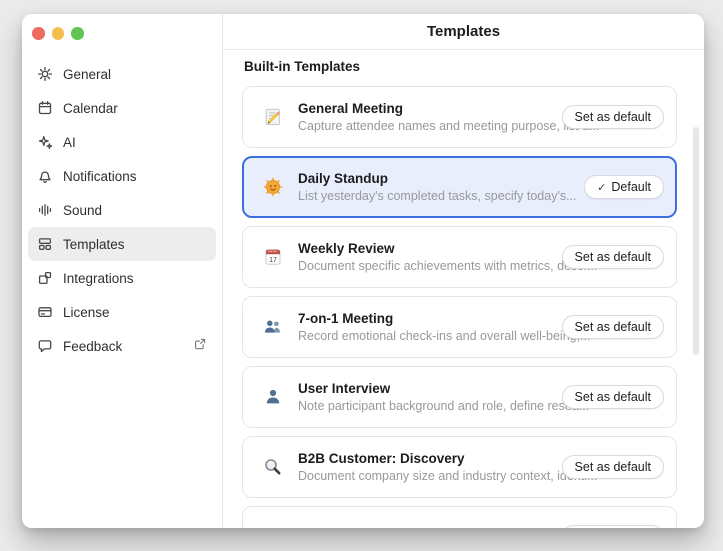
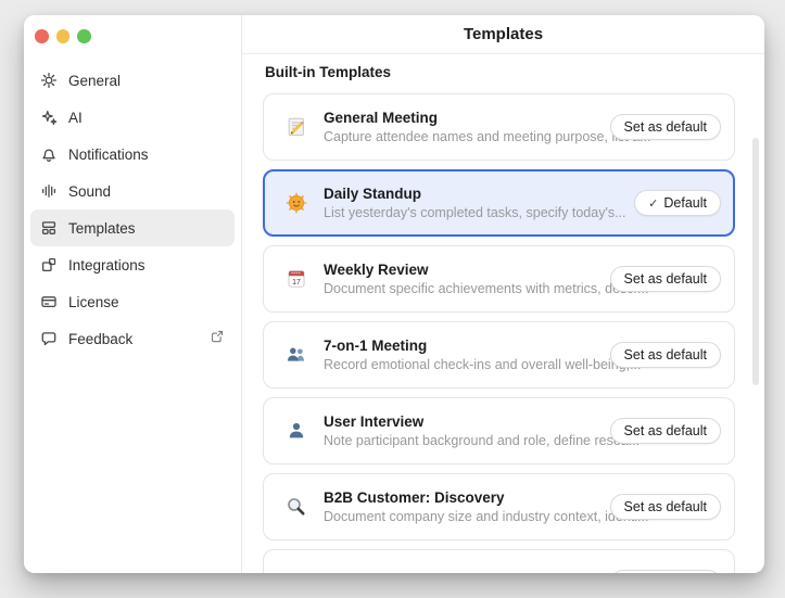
  General
- Calendar
  AI
  Notifications
  Sound
  Templates
  Integrations
  License
  Feedback
  Templates
  Built-in Templates
  General Meeting
  Capture attendee names and meeting purpose, l
  Set as default
  Daily Standup
  List yesterday's completed tasks, specify today's...
  ✓
  Default
  Weekly Review
  Document specific achievements with metrics, d
  Set as default
  7-on-1 Meeting
  Record emotional check-ins and overall well-bei
  Set as default
  User Interview
  Note participant background and role, define res
  Set as default
  B2B Customer: Discovery
  Document company size and industry context, id
  Set as default
